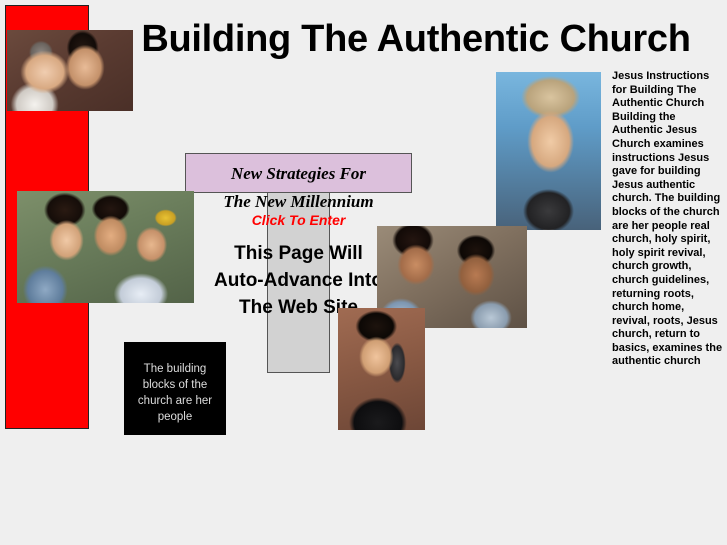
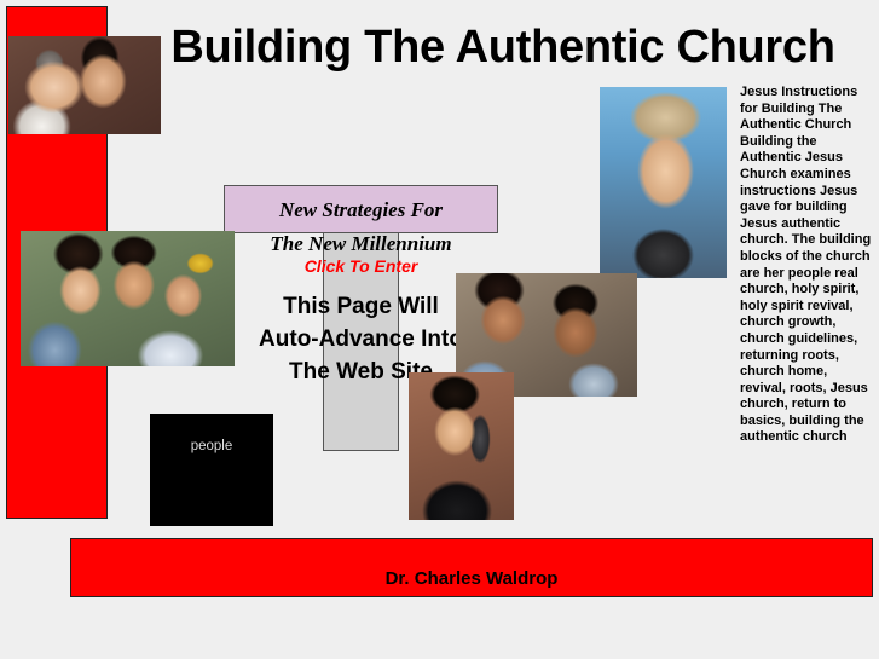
  Building The Authentic Church
- Jesus Instructions for Building The Authentic Church Building the Authentic Jesus Church examines instructions Jesus gave for building Jesus authentic church. The building blocks of the church are her people real church, holy spirit, holy spirit revival, church growth, church guidelines, returning roots, church home, revival, roots, Jesus church, return to basics, examines the authentic church
+ Jesus Instructions for Building The Authentic Church Building the Authentic Jesus Church examines instructions Jesus gave for building Jesus authentic church. The building blocks of the church are her people real church, holy spirit, holy spirit revival, church growth, church guidelines, returning roots, church home, revival, roots, Jesus church, return to basics, building the authentic church
  New Strategies For
  The New Millennium
  Click To Enter
  This Page Will
  Auto-Advance Int
  The Web S
- The building
- blocks of the
- church are her
  people
+ Dr. Charles Waldrop
